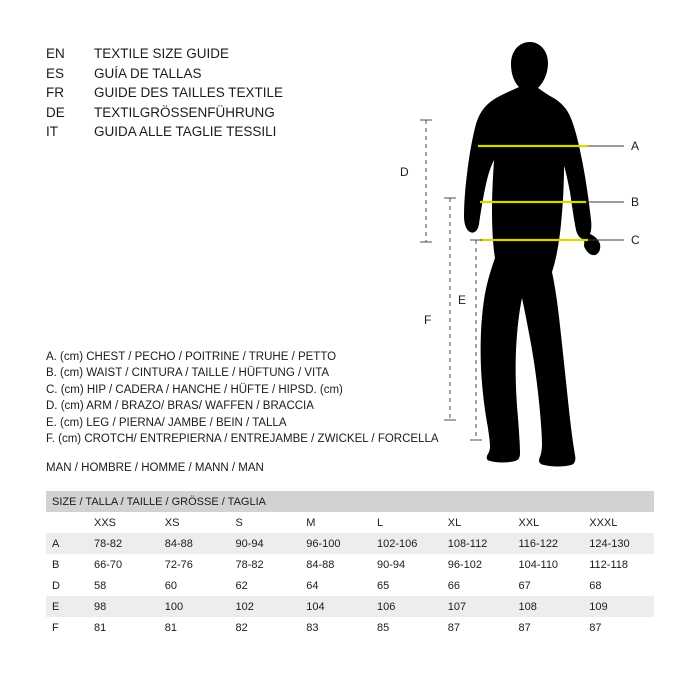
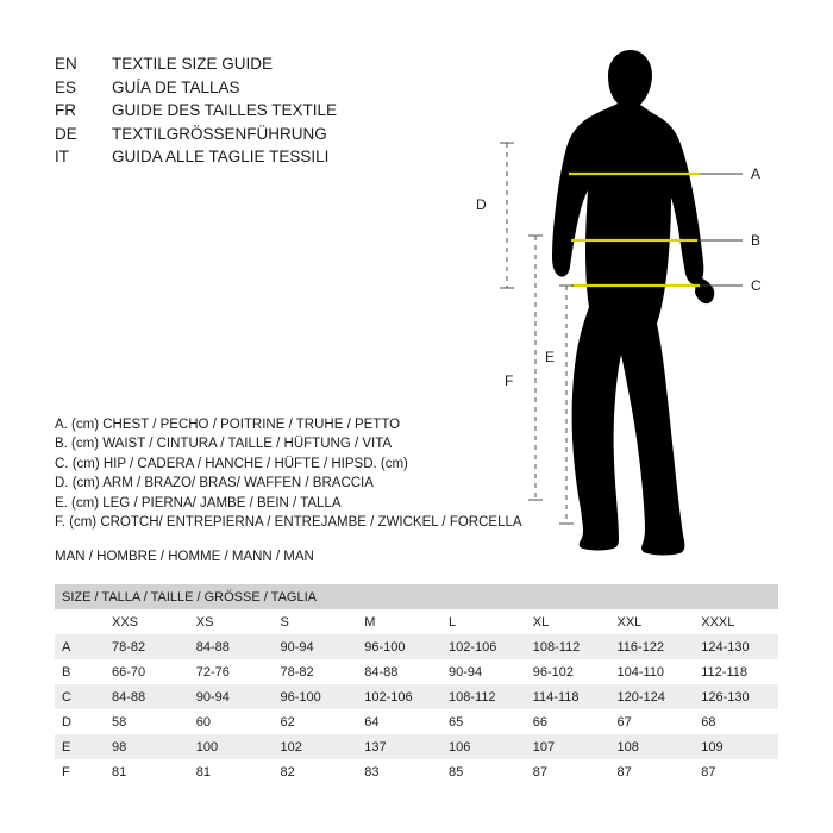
  EN
  TEXTILE SIZE GUIDE
  ES
  GUÍA DE TALLAS
  FR
  GUIDE DES TAILLES TEXTILE
  DE
  TEXTILGRÖSSENFÜHRUNG
  IT
  GUIDA ALLE TAGLIE TESSILI
  A. (cm) CHEST / PECHO / POITRINE / TRUHE / PETTO
  B. (cm) WAIST / CINTURA / TAILLE / HÜFTUNG / VITA
  C. (cm) HIP / CADERA / HANCHE / HÜFTE / HIPSD. (cm)
  D. (cm) ARM / BRAZO/ BRAS/ WAFFEN / BRACCIA
  E. (cm) LEG / PIERNA/ JAMBE / BEIN / TALLA
  F. (cm) CROTCH/ ENTREPIERNA / ENTREJAMBE / ZWICKEL / FORCELLA
  MAN / HOMBRE / HOMME / MANN / MAN
  A
  B
  C
  D
  E
  F
  SIZE / TALLA / TAILLE / GRÖSSE / TAGLIA
  	XXS	XS	S	M	L	XL	XXL	XXXL
  A	78-82	84-88	90-94	96-100	102-106	108-112	116-122	124-130
  B	66-70	72-76	78-82	84-88	90-94	96-102	104-110	112-118
+ C	84-88	90-94	96-100	102-106	108-112	114-118	120-124	126-130
  D	58	60	62	64	65	66	67	68
- E	98	100	102	104	106	107	108	109
+ E	98	100	102	137	106	107	108	109
  F	81	81	82	83	85	87	87	87
